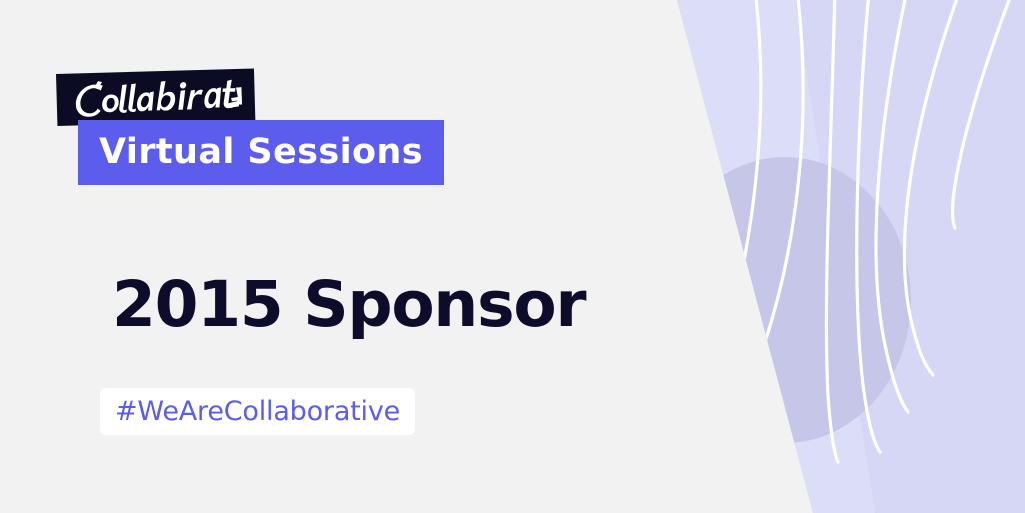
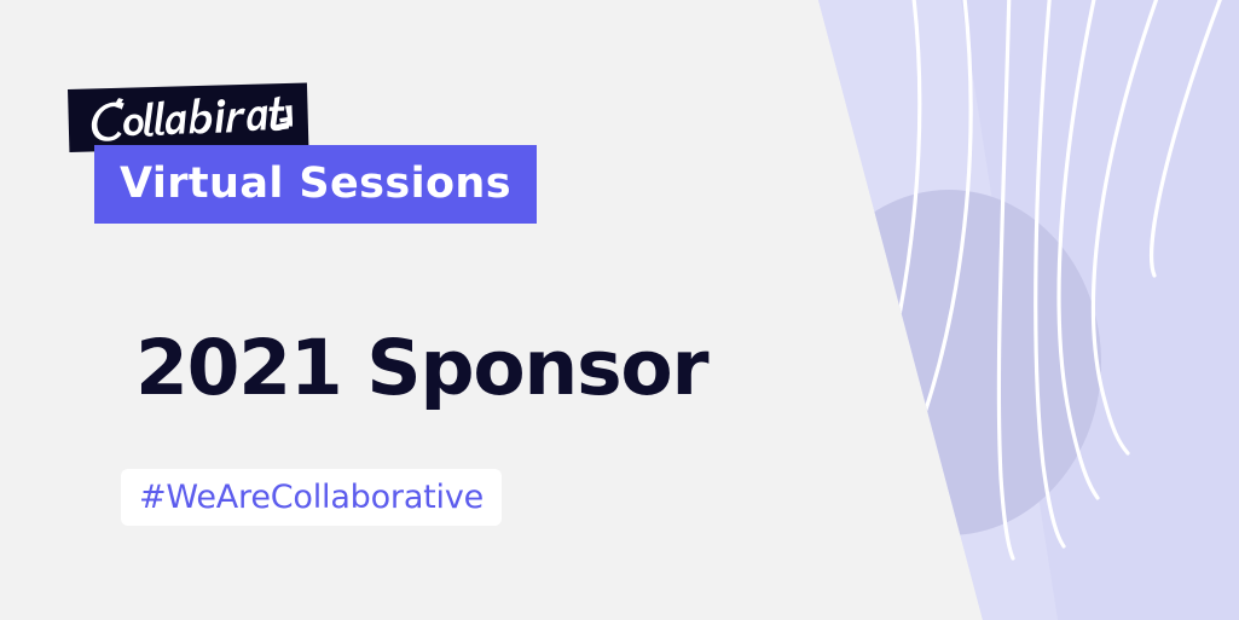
  Virtual Sessions
- 2015 Sponsor
+ 2021 Sponsor
  #WeAreCollaborative
